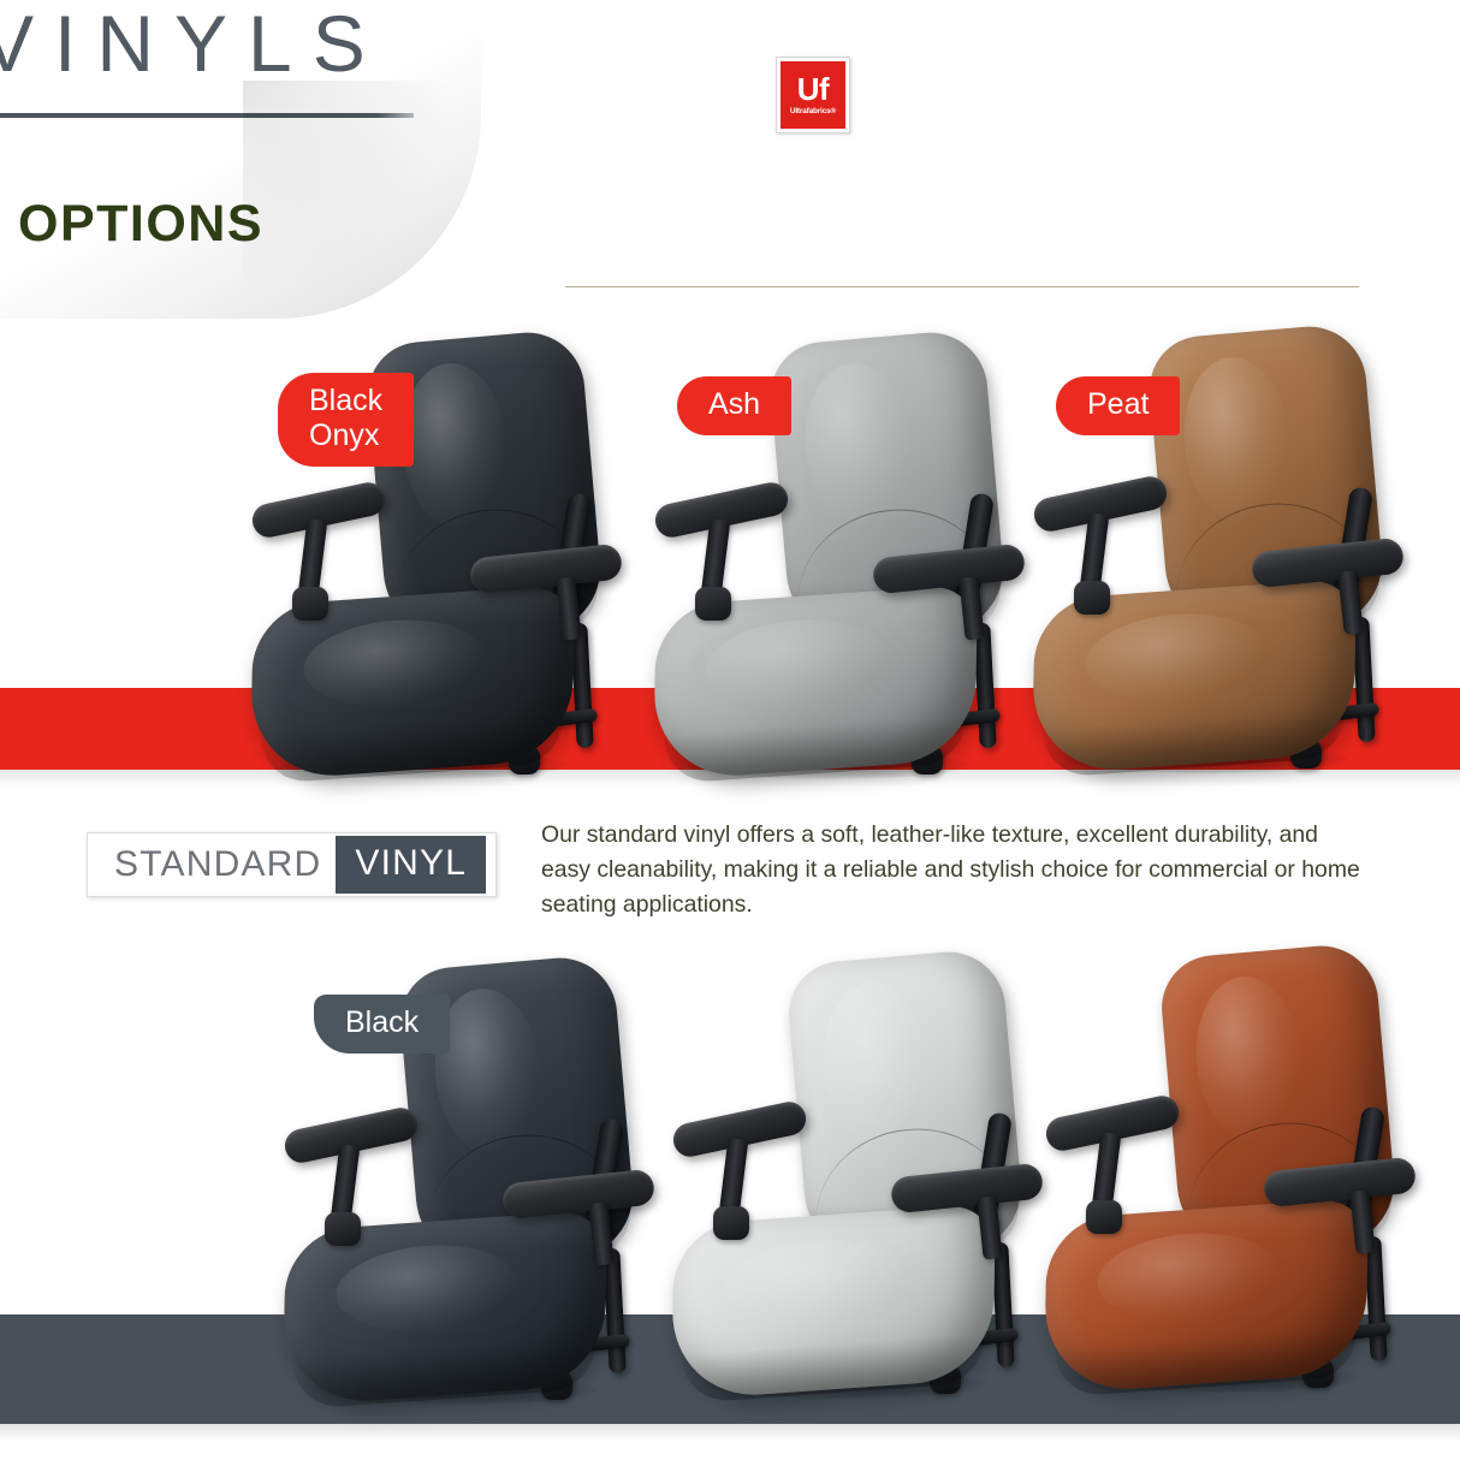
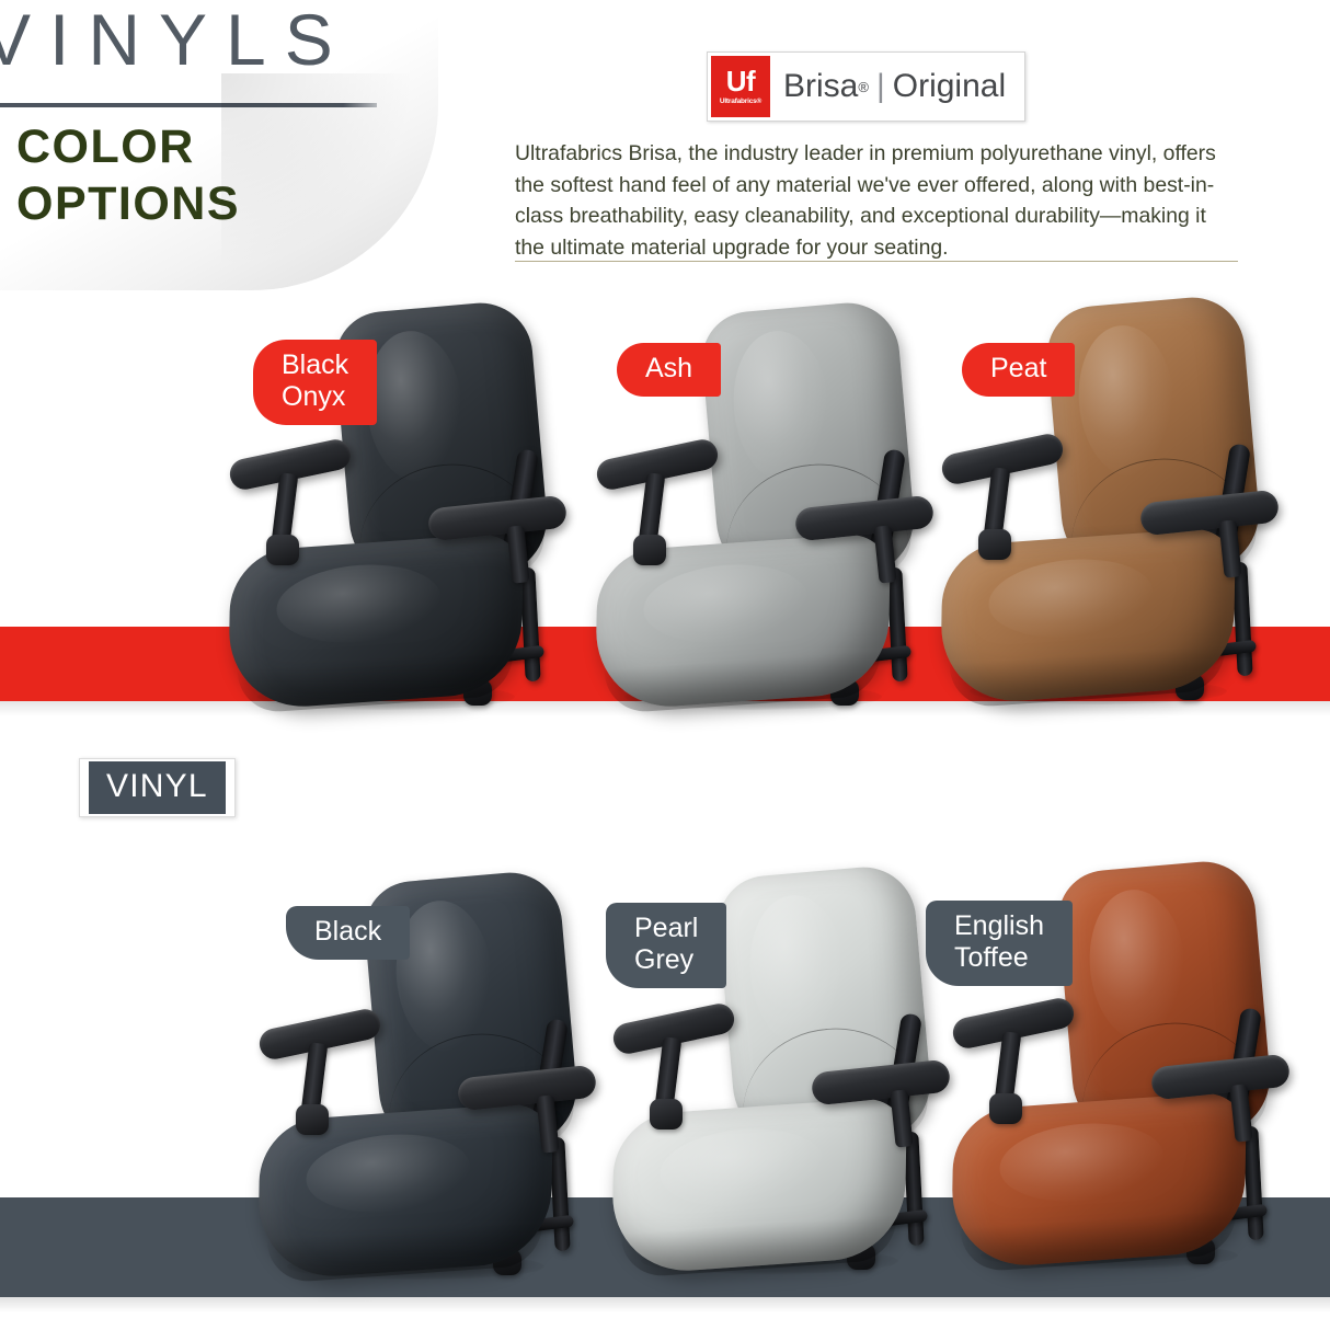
  VINYLS
+ COLOR
  OPTION
  Uf
+ Brisa
+ ®
+ |
+ Original
+ Ultrafabrics Brisa, the industry leader in premium polyurethane vinyl, offers the softest hand feel of any material we've ever offered, along with best-in-class breathability, easy cleanability, and exceptional durability—making it the ultimate material upgrade for your seating.
  Black
  Onyx
  Ash
  Peat
- STANDARD
  VINYL
- Our standard vinyl offers a soft, leather-like texture, excellent durability, and easy cleanability, making it a reliable and stylish choice for commercial or home seating applications.
  Black
+ Pearl
+ Grey
+ English
+ Toffee
